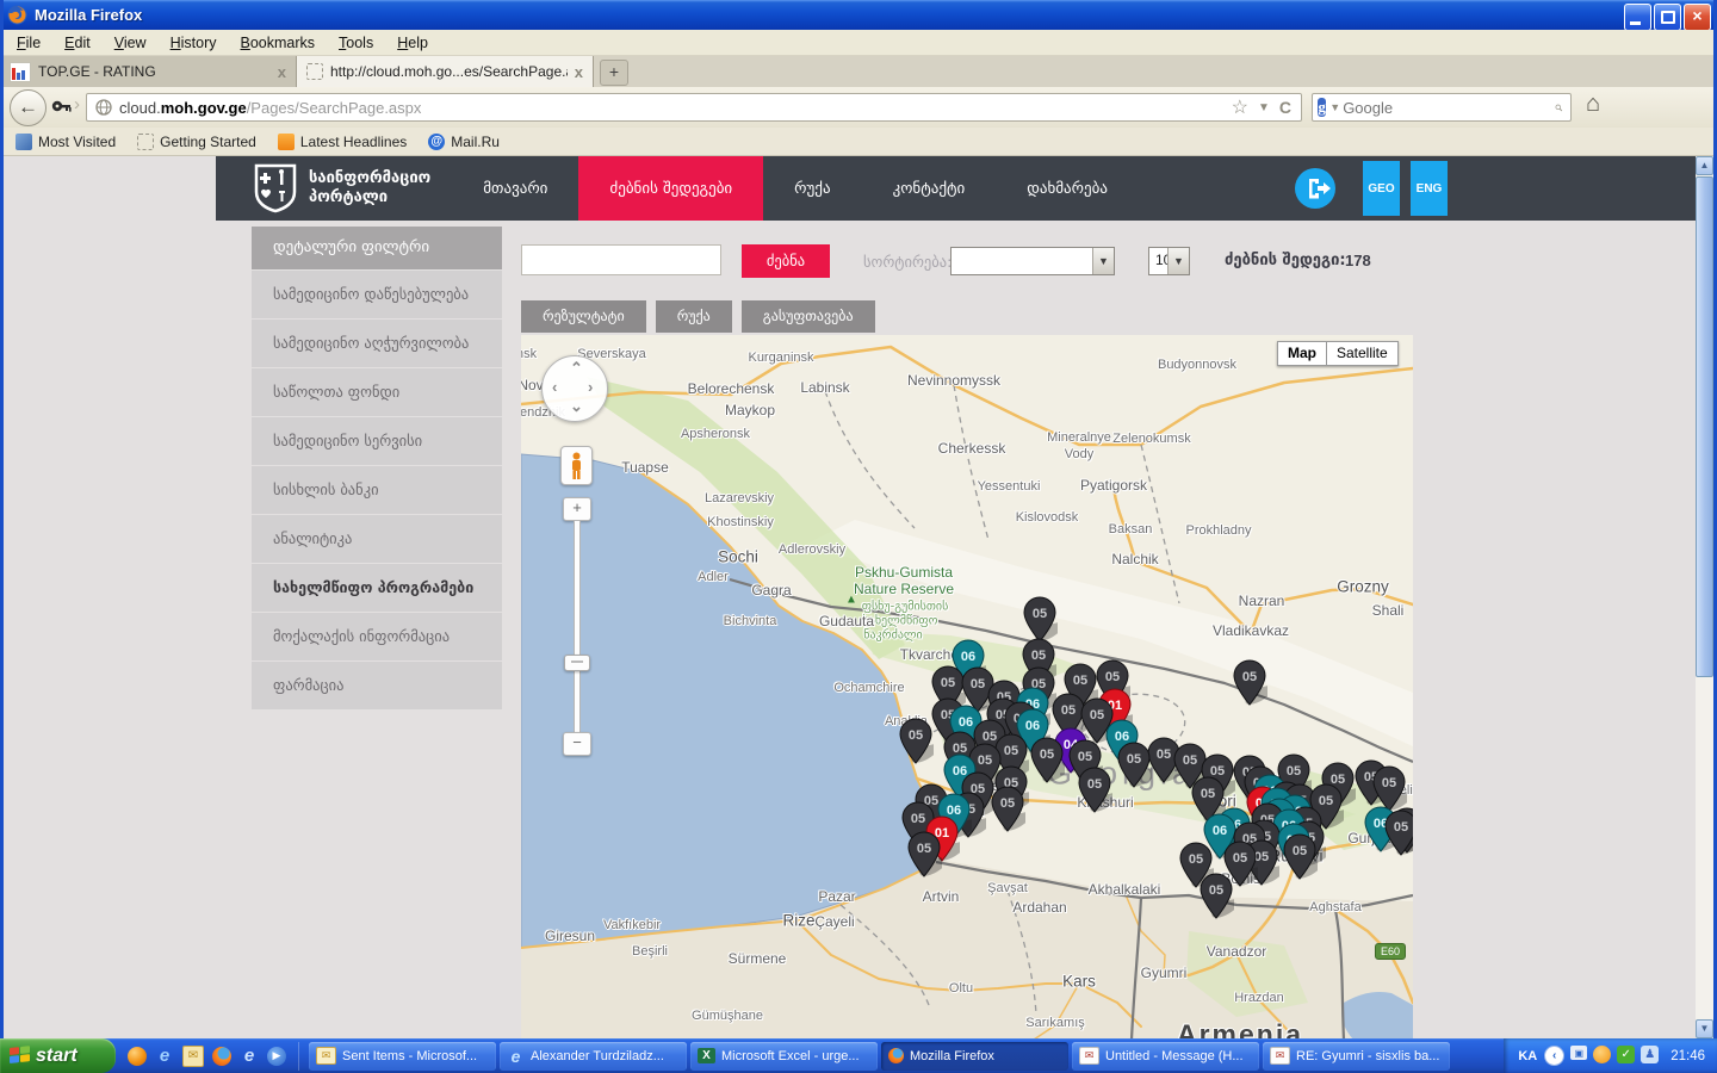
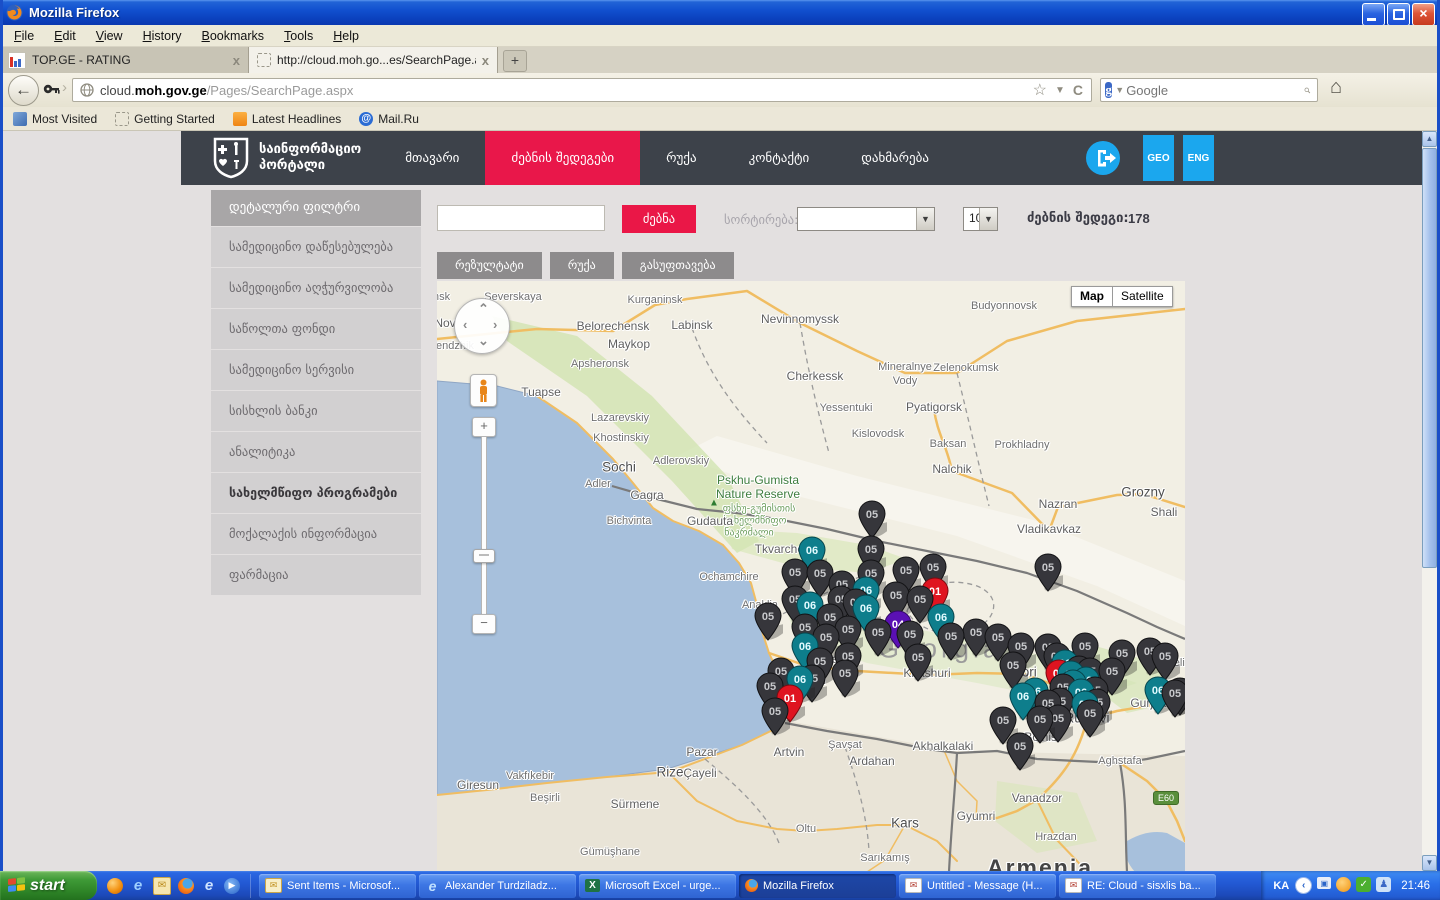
  Mozilla Firefox
  ×
  File
  Edit
  View
  History
  Bookmarks
  Tools
  Help
  TOP.GE - RATING
  x
  http://cloud.moh.go...es/SearchPage.
  x
  +
  ←
  ›
  cloud.moh.gov.ge/Pages/SearchPage.aspx
  ☆
  ▼
  C
  g
  ▼
  Google
  ⌂
  Most Visited
  Getting Started
  Latest Headlines
  @
  Mail.Ru
  საინფორმაციო
  პორტალი
  მთავარი
  ძებნის შედეგები
  რუქა
  კონტაქტი
  დახმარება
  GEO
  ENG
  დეტალური ფილტრი
  სამედიცინო დაწესებულება
  სამედიცინო აღჭურვილობა
  საწოლთა ფონდი
  სამედიცინო სერვისი
  სისხლის ბანკი
  ანალიტიკა
  სახელმწიფო პროგრამები
  მოქალაქის ინფორმაცია
  ფარმაცია
  ძებნა
  სორტირება
  ▼
  ▼
  ძებნის შედეგი:
  178
  რეზულტატი
  რუქა
  გასუფთავება
  Severskaya
  Kurganinsk
  Nov
  Belorechensk
  Labinsk
  Nevinnomyssk
  Budyonnovsk
  Maykop
  Apsheronsk
  Mineralnye
  Vody
  Zelenokumsk
  Tuapse
  Cherkessk
  Yessentuki
  Pyatigorsk
  Lazarevskiy
  Kislovodsk
  Khostinskiy
  Baksan
  Prokhladny
  Sochi
  Adlerovskiy
  Nalchik
  Adler
  Gagra
  Nazran
  Grozny
  Shali
  Vladikavkaz
  Pskhu-Gumista
  Nature Reserve
  ▲
  ფსხუ-გუმისთის
  სახელმწიფო
  ნაკრძალი
  Bichvinta
  Gudauta
  Tkvarch
  Ochamchire
  Kshuri
  ori
  Akhalkalaki
  Şavşat
  Artvin
  Ardahan
  Pazar
  Rize
  Çayeli
  Vakfıkebir
  Giresun
  Beşirli
  Sürmene
  Gümüşhane
  Oltu
  Kars
  Sarıkamış
  Gyumri
  Vanadzor
  Hrazdan
  Aghstafa
  E60
  Armenia
  05
  05
  06
  05
  05
  05
  05
  05
  05
  05
  01
  05
  05
  06
  06
  05
  06
  05
  05
  05
  05
  05
  05
  05
  05
  05
  06
  05
  05
  05
  05
  05
  05
  05
  05
  05
  05
  05
  06
  05
  06
  05
  06
  01
  05
  05
  05
  05
  05
  05
  05
  ⌃
  ⌄
  ‹
  ›
  +
  −
  Map
  Satellite
  ▲
  ▼
  start
  e
  ✉
  e
  ▶
  ✉
  Sent Items - Microsof...
  e
  Alexander Turdziladz...
  X
  Microsoft Excel - urge...
  Mozilla Firefox
  ✉
  Untitled - Message (H...
  ✉
- RE: Gyumri - sisxlis ba...
+ RE: Cloud - sisxlis ba...
  KA
  ‹
  ▣
  ✓
  ♟
  21:46
